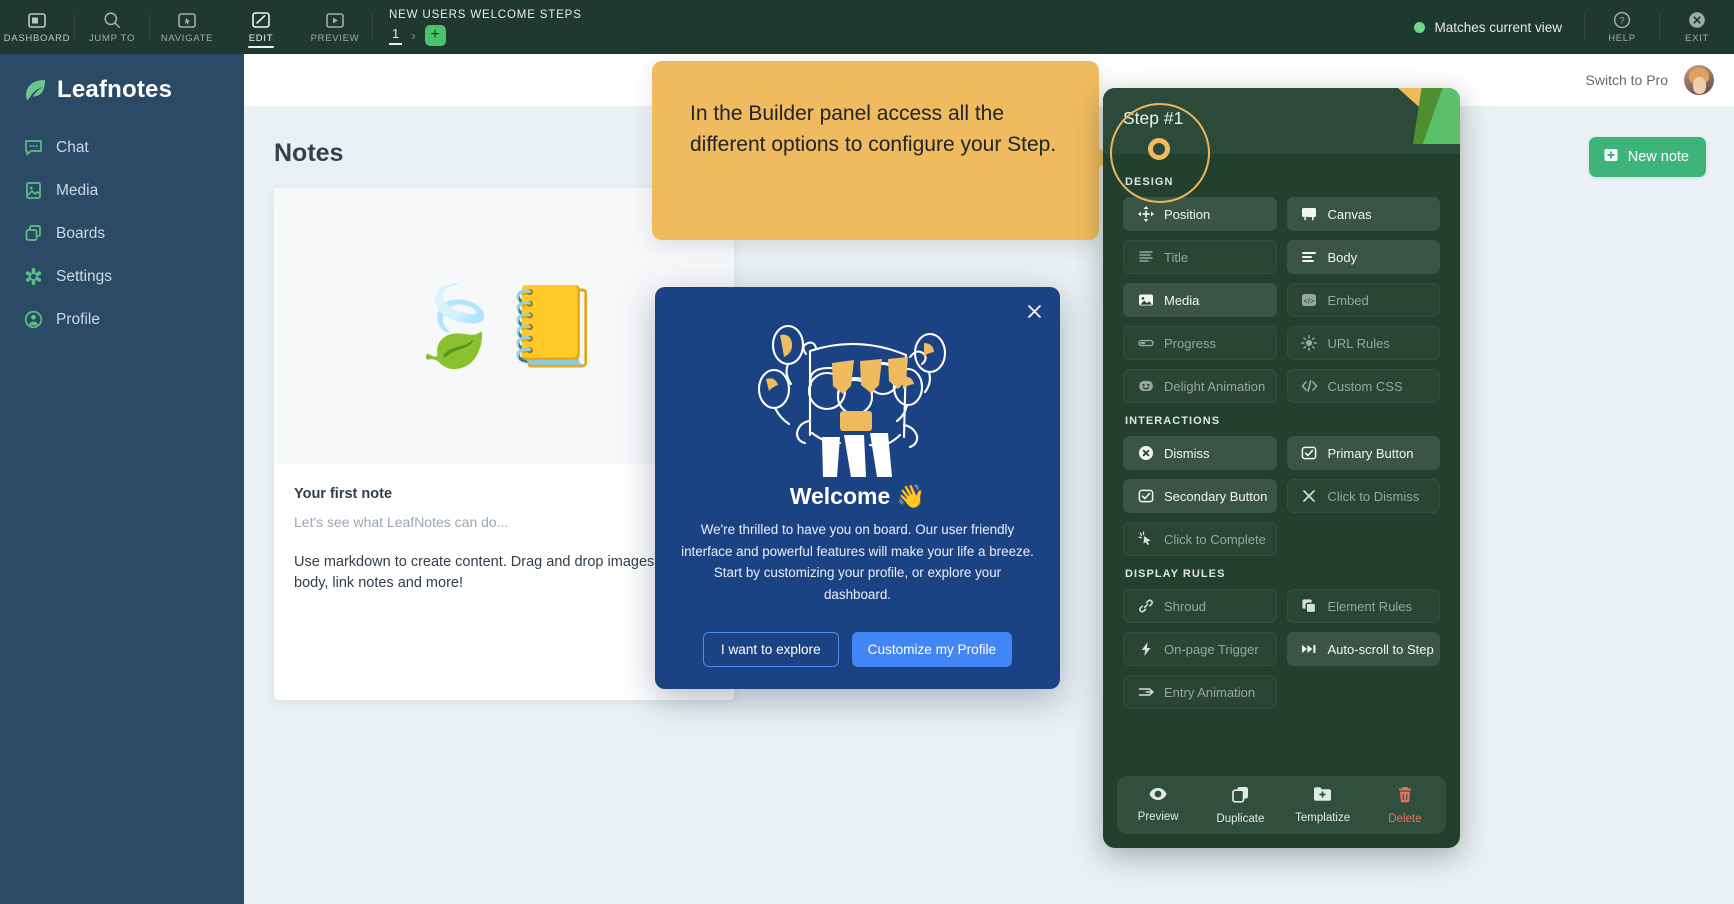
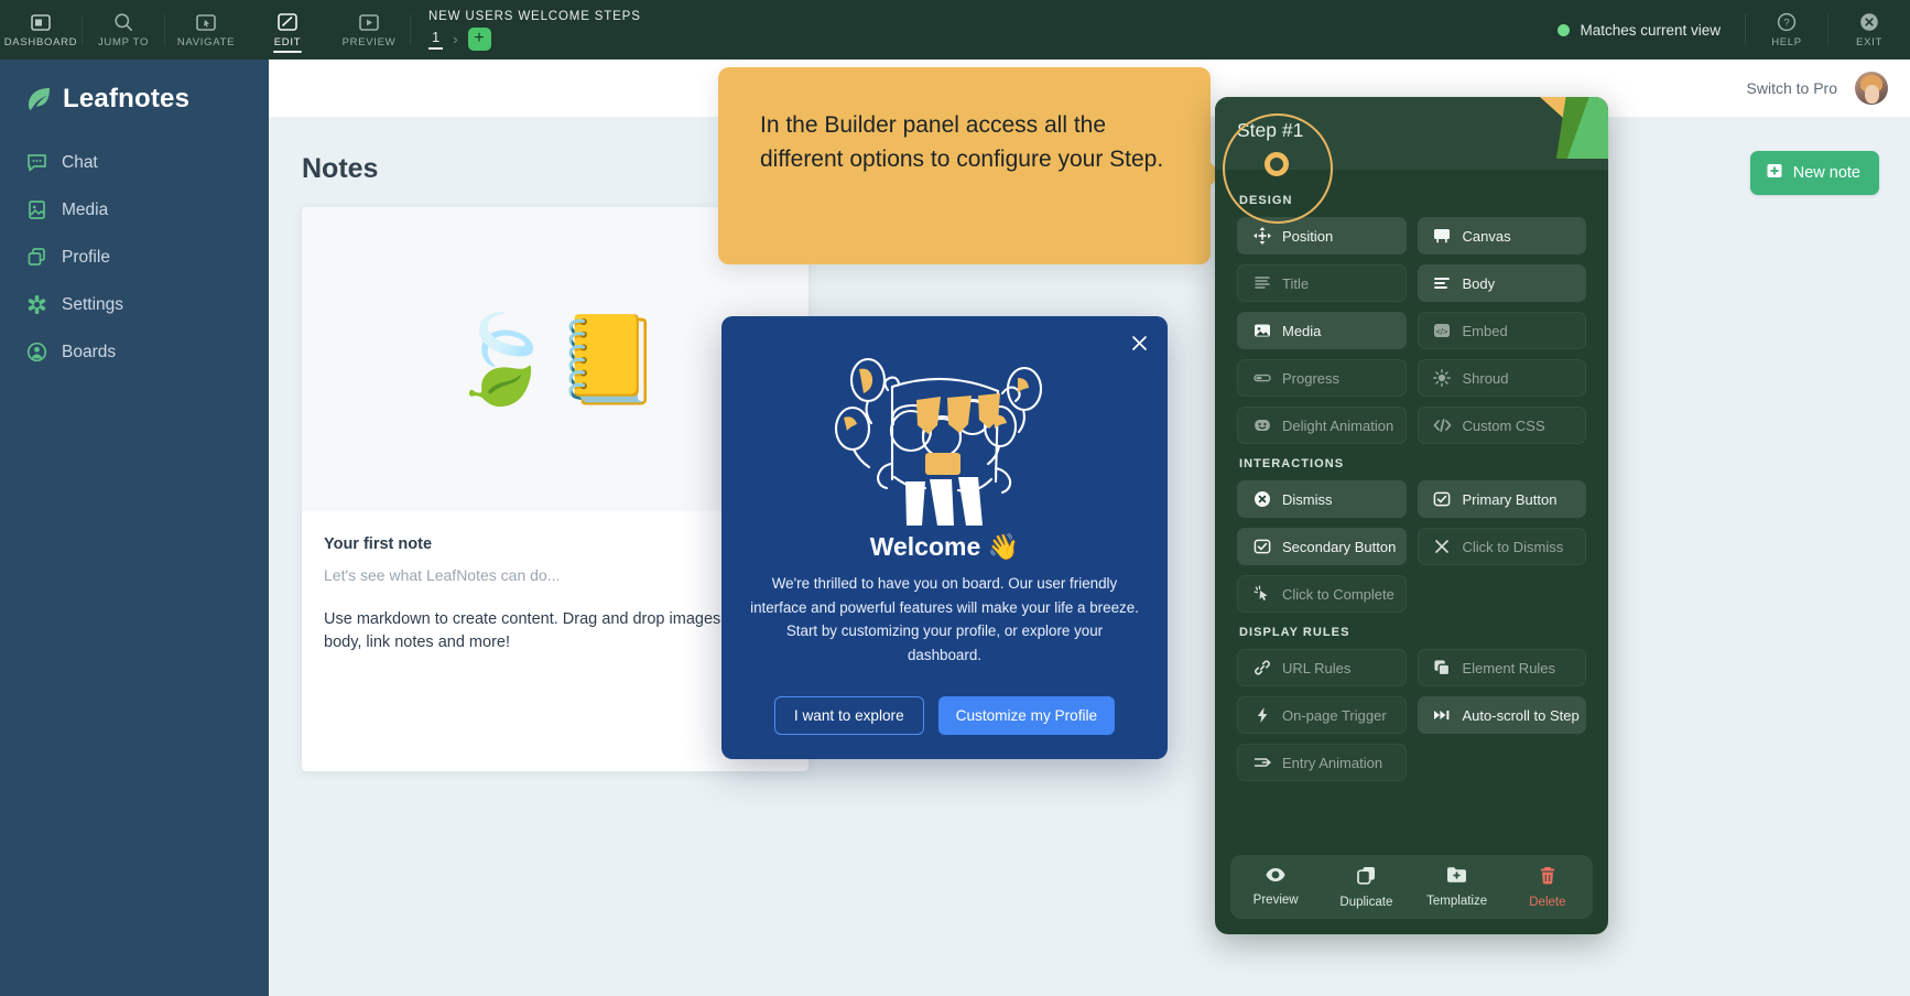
  DASHBOARD
  JUMP TO
  NAVIGATE
  EDIT
  PREVIEW
  NEW USERS WELCOME STEPS
  1
  ›
  +
  Matches current view
  ?
  HELP
  EXIT
  Leafnotes
  Chat
  Media
- Boards
+ Profile
  Settings
- Profile
+ Boards
  Switch to Pro
  Notes
  New note
  🍃📒
  Your first note
  Let's see what LeafNotes can do...
  Use markdown to create content. Drag and drop images body, link notes and more!
  Welcome 👋
  We're thrilled to have you on board. Our user friendly interface and powerful features will make your life a breeze. Start by customizing your profile, or explore your dashboard.
  I want to explore
  Customize my Profile
  In the Builder panel access all the different options to configure your Step.
  Step #1
  DESIGN
  Position
  Canvas
  Title
  Body
  Media
  </>
  Embed
  Progress
- URL Rules
+ Shroud
  Delight Animation
  Custom CSS
  INTERACTIONS
  Dismiss
  Primary Button
  Secondary Button
  Click to Dismiss
  Click to Complete
  DISPLAY RULES
- Shroud
+ URL Rules
  Element Rules
  On-page Trigger
  Auto-scroll to Step
  Entry Animation
  Preview
  Duplicate
  Templatize
  Delete
